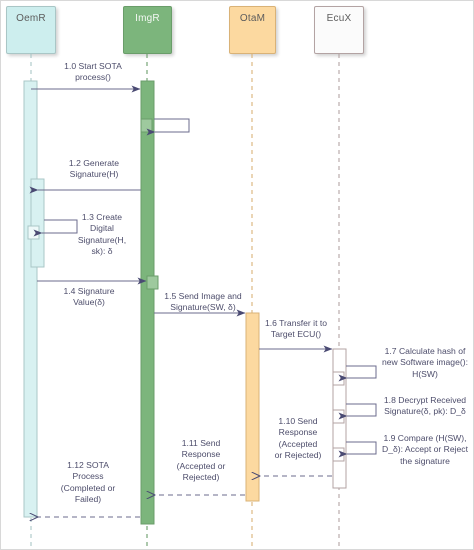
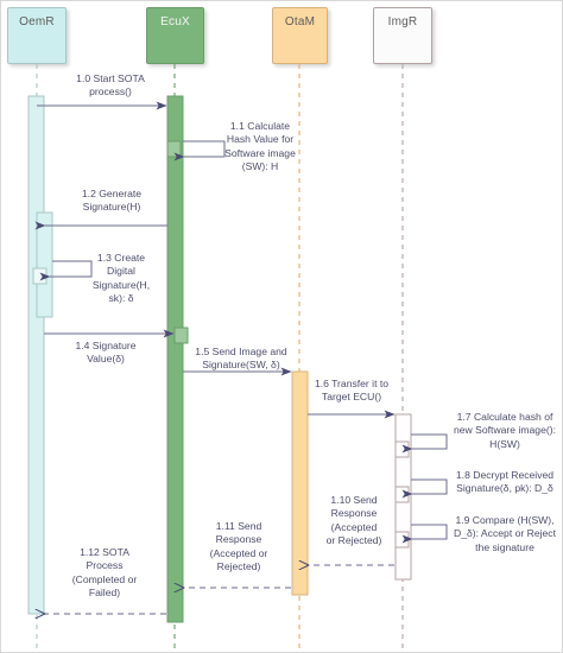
  OemR
- ImgR
+ EcuX
  OtaM
- EcuX
+ ImgR
  1.0 Start SOTA
  process()
+ 1.1 Calculate
+ Hash Value for
+ Software image
+ (SW): H
  1.2 Generate
  Signature(H)
  1.3 Create
  Digital
  Signature(H,
  sk): δ
  1.4 Signature
  Value(δ)
  1.5 Send Image and
  Signature(SW, δ)
  1.6 Transfer it to
  Target ECU()
  1.7 Calculate hash of
  new Software image():
  H(SW)
  1.8 Decrypt Received
  Signature(δ, pk): D_δ
  1.9 Compare (H(SW),
  D_δ): Accept or Reject
  the signature
  1.10 Send
  Response
  (Accepted
  or Rejected)
  1.11 Send
  Response
  (Accepted or
  Rejected)
  1.12 SOTA
  Process
  (Completed or
  Failed)
